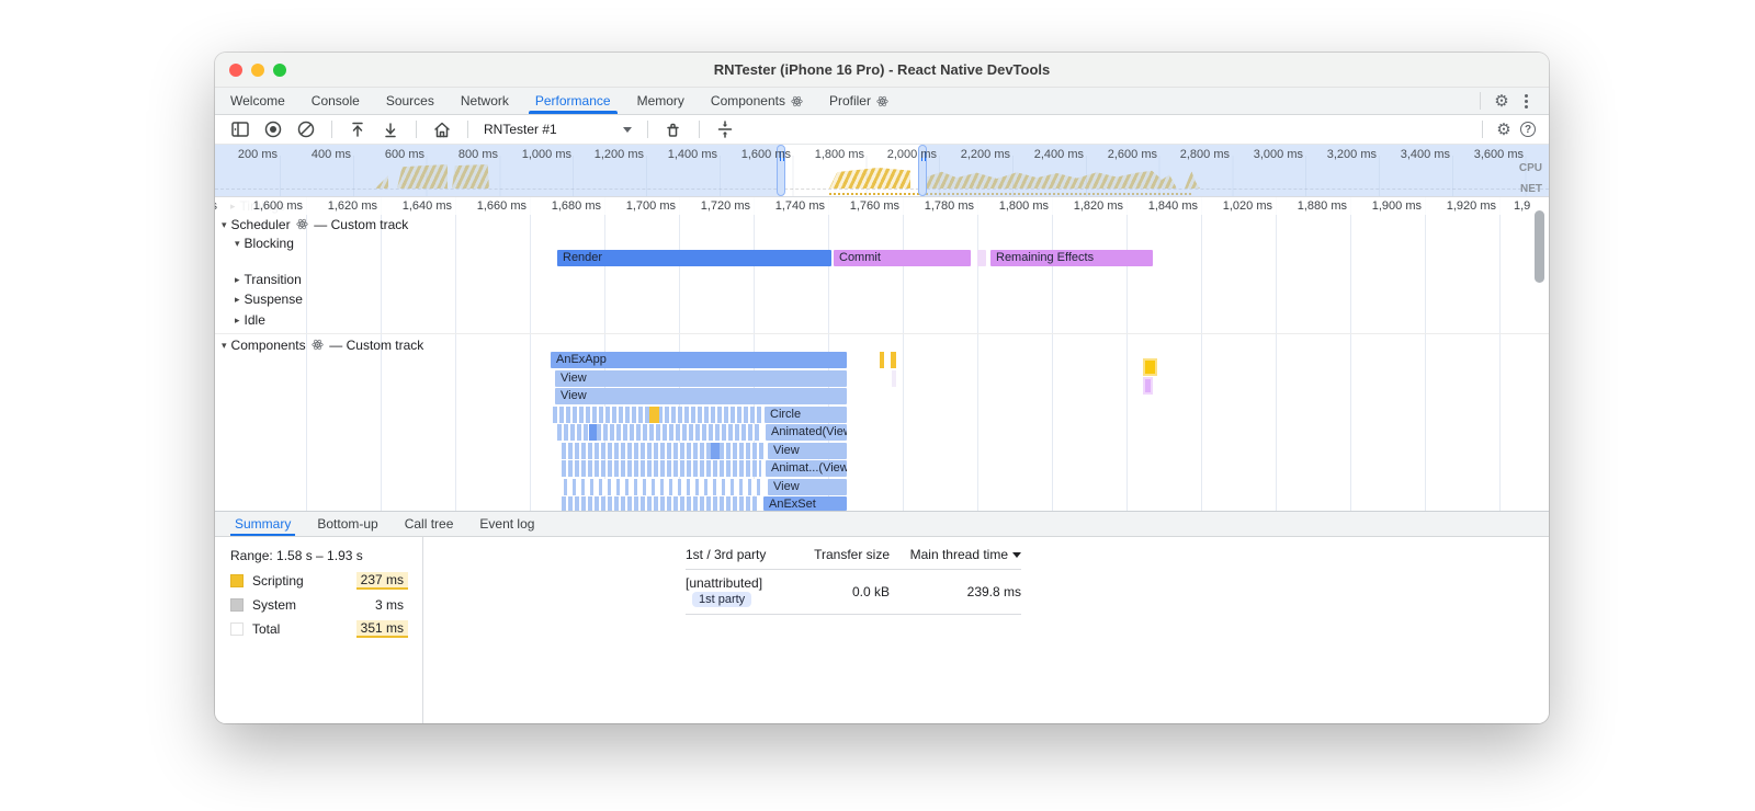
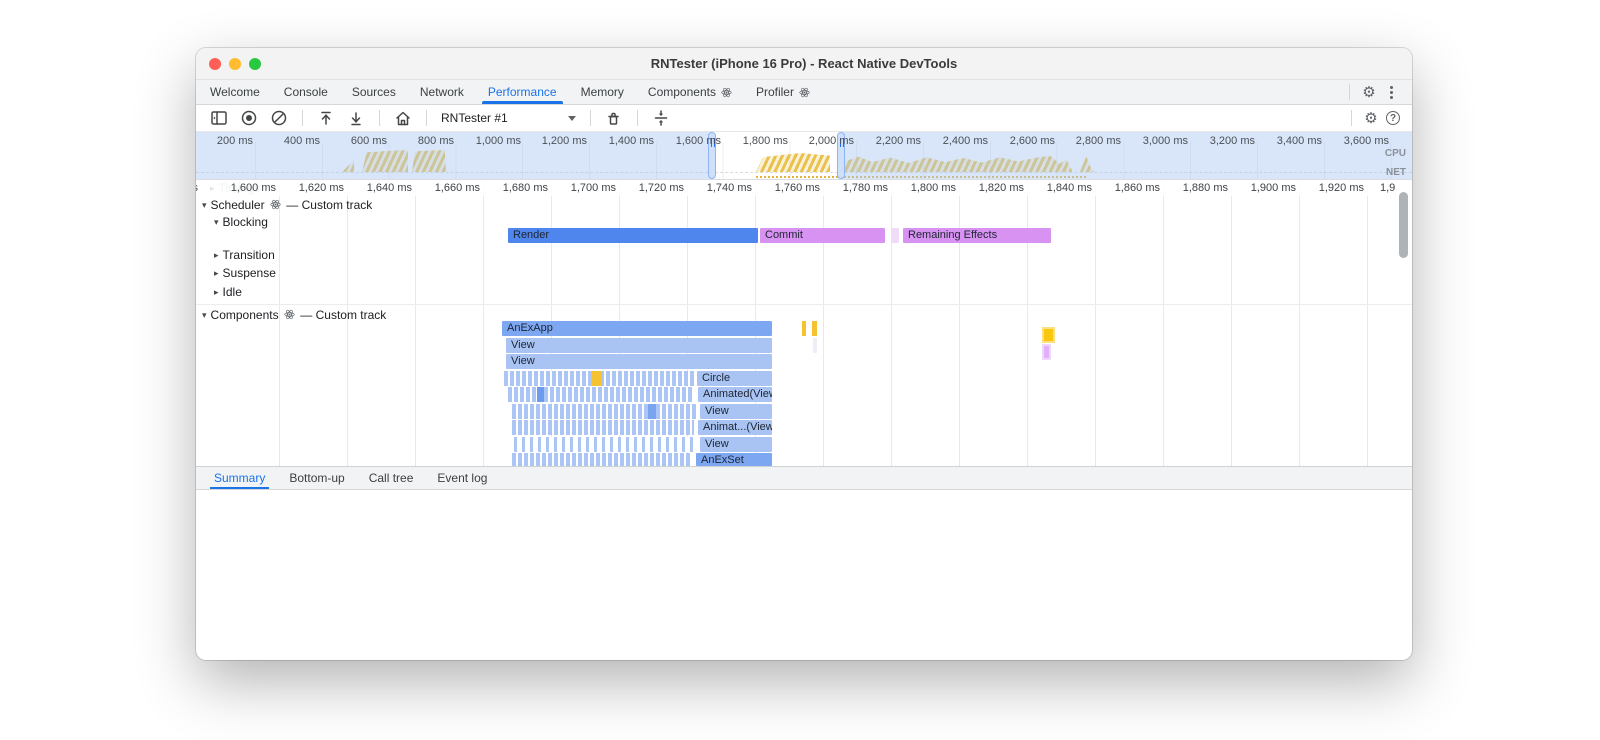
  RNTester (iPhone 16 Pro) - React Native DevTools
  Welcome
  Console
  Sources
  Network
  Performance
  Memory
  Components
  Profiler
  ⚙
  RNTester #1
  ⚙
  ?
  200 ms
  400 ms
  600 ms
  800 ms
  1,000 ms
  1,200 ms
  1,400 ms
  1,600 ms
  1,800 ms
  2,000 ms
  2,200 ms
  2,400 ms
  2,600 ms
  2,800 ms
  3,000 ms
  3,200 ms
  3,400 ms
  3,600 ms
  CPU
  NET
  ▸ Timings
  s
  1,600 ms
  1,620 ms
  1,640 ms
  1,660 ms
  1,680 ms
  1,700 ms
  1,720 ms
  1,740 ms
  1,760 ms
  1,780 ms
  1,800 ms
  1,820 ms
  1,840 ms
- 1,020 ms
+ 1,860 ms
  1,880 ms
  1,900 ms
  1,920 ms
  1,9
  ▾ Scheduler — Custom track
  ▾ Blocking
  Render
  Commit
  Remaining Effects
  ▸ Transition
  ▸ Suspense
  ▸ Idle
  ▾ Components — Custom track
  AnExApp
  View
  View
  Circle
  Animated(Vie
  View
  Animat...(View
  View
  AnExSet
  Summary
  Bottom-up
  Call tree
  Event log
- Range: 1.58 s – 1.93 s
- Scripting
- 237 ms
- System
- 3 ms
- Total
- 351 ms
- 1st / 3rd party
- Transfer size
- Main thread time
- [unattributed]1st party
- 0.0 kB
- 239.8 ms
